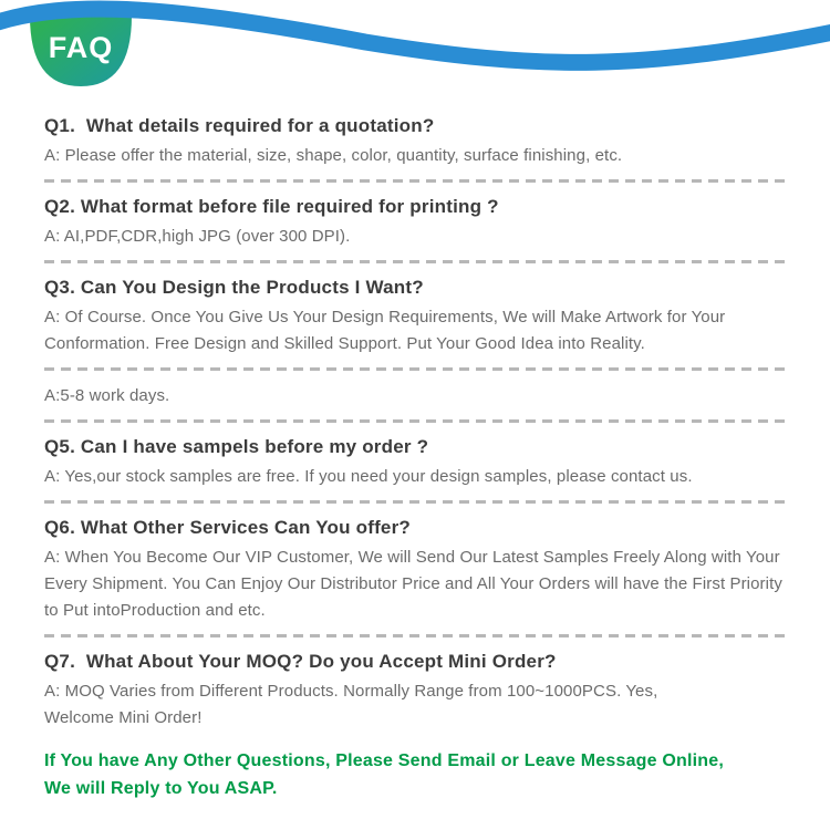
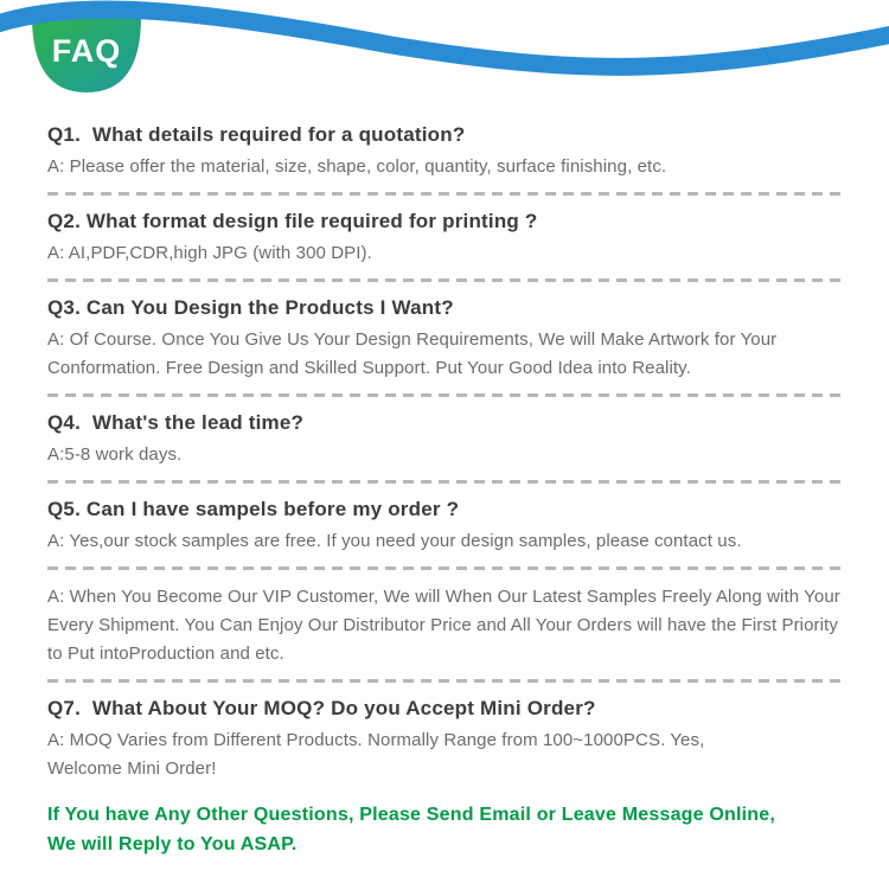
  FAQ
  Q1. What details required for a quotation?
  A: Please offer the material, size, shape, color, quantity, surface finishing, etc.
- Q2. What format before file required for printing ?
+ Q2. What format design file required for printing ?
- A: AI,PDF,CDR,high JPG (over 300 DPI).
+ A: AI,PDF,CDR,high JPG (with 300 DPI).
  Q3. Can You Design the Products I Want?
  A: Of Course. Once You Give Us Your Design Requirements, We will Make Artwork for Your Conformation. Free Design and Skilled Support. Put Your Good Idea into Reality.
+ Q4. What's the lead time?
  A:5-8 work days.
  Q5. Can I have sampels before my order ?
  A: Yes,our stock samples are free. If you need your design samples, please contact us.
- Q6. What Other Services Can You offer?
- A: When You Become Our VIP Customer, We will Send Our Latest Samples Freely Along with Your Every Shipment. You Can Enjoy Our Distributor Price and All Your Orders will have the First Priority to Put intoProduction and etc.
+ A: When You Become Our VIP Customer, We will When Our Latest Samples Freely Along with Your Every Shipment. You Can Enjoy Our Distributor Price and All Your Orders will have the First Priority to Put intoProduction and etc.
  Q7. What About Your MOQ? Do you Accept Mini Order?
  A: MOQ Varies from Different Products. Normally Range from 100~1000PCS. Yes,
  Welcome Mini Order!
  If You have Any Other Questions, Please Send Email or Leave Message Online,
  We will Reply to You ASAP.
